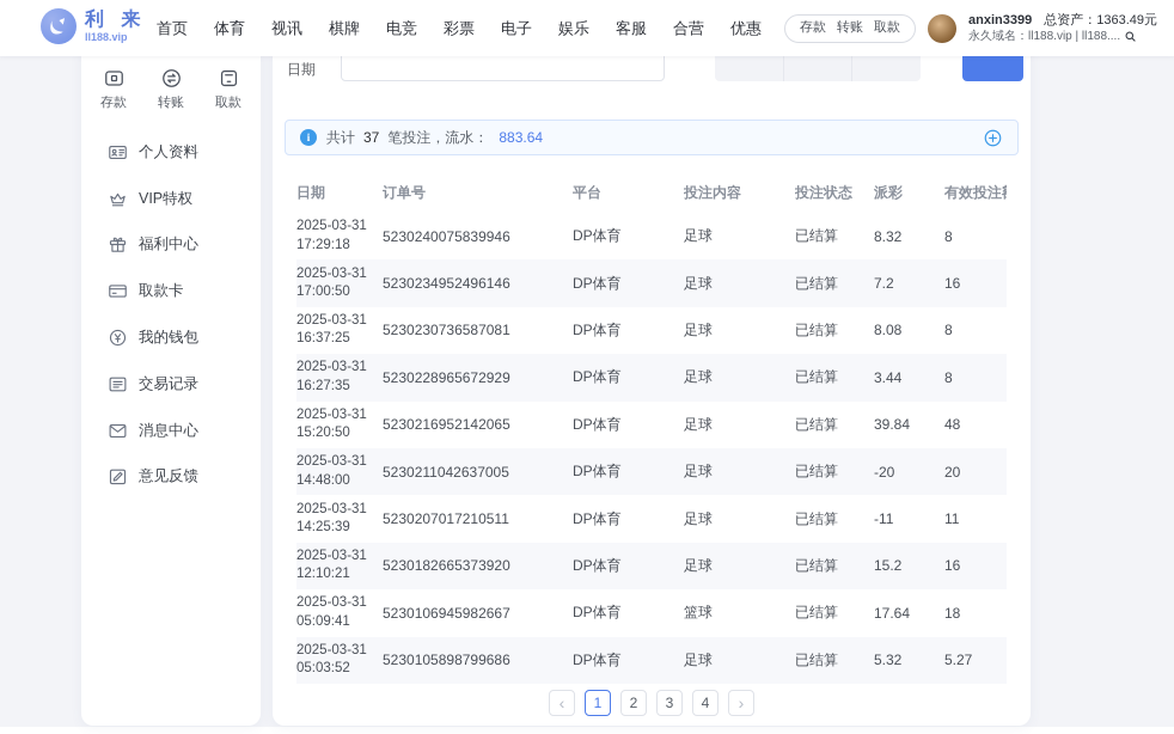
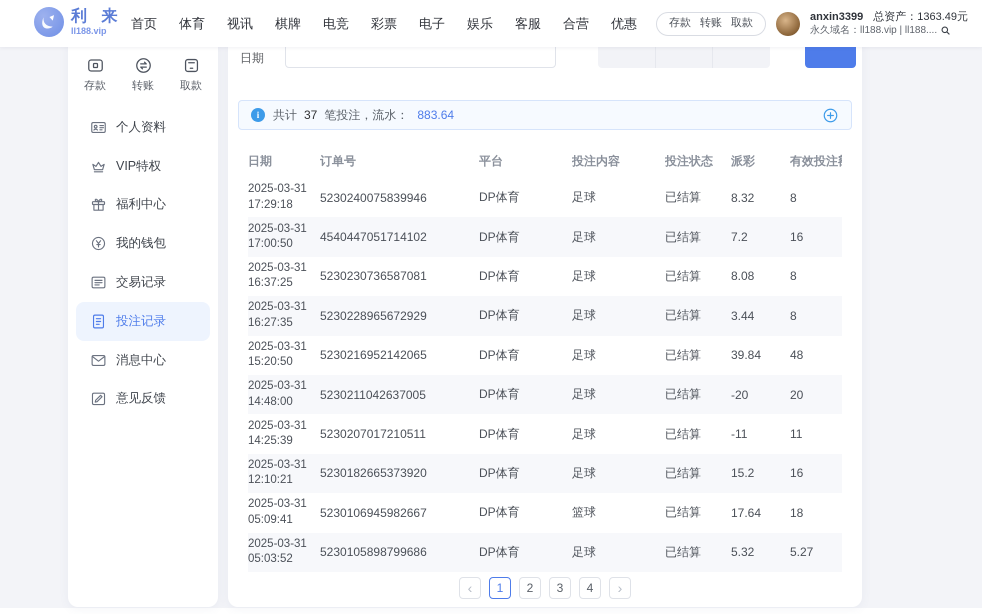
  利 来
  ll188.vip
  首页
  体育
  视讯
  棋牌
  电竞
  彩票
  电子
  娱乐
  客服
  合营
  优惠
  存款
  转账
  取款
  anxin3399
  总资产：1363.49元
  永久域名：ll188.vip | ll188....
  存款
  转账
  取款
  个人资料
  VIP特权
  福利中心
- 取款卡
  我的钱包
  交易记录
+ 投注记录
  消息中心
  意见反馈
  日期
  i
  共计
  37
  笔投注，流水：
  883.64
  日期
  订单号
  平台
  投注内容
  投注状态
  派彩
  有效投注
  2025-03-31
  17:29:18
  5230240075839946
  DP体育
  足球
  已结算
  8.32
  8
  2025-03-31
  17:00:50
- 5230234952496146
+ 4540447051714102
  DP体育
  足球
  已结算
  7.2
  16
  2025-03-31
  16:37:25
  5230230736587081
  DP体育
  足球
  已结算
  8.08
  8
  2025-03-31
  16:27:35
  5230228965672929
  DP体育
  足球
  已结算
  3.44
  8
  2025-03-31
  15:20:50
  5230216952142065
  DP体育
  足球
  已结算
  39.84
  48
  2025-03-31
  14:48:00
  5230211042637005
  DP体育
  足球
  已结算
  -20
  20
  2025-03-31
  14:25:39
  5230207017210511
  DP体育
  足球
  已结算
  -11
  11
  2025-03-31
  12:10:21
  5230182665373920
  DP体育
  足球
  已结算
  15.2
  16
  2025-03-31
  05:09:41
  5230106945982667
  DP体育
  篮球
  已结算
  17.64
  18
  2025-03-31
  05:03:52
  5230105898799686
  DP体育
  足球
  已结算
  5.32
  5.27
  ‹
  1
  2
  3
  4
  ›
